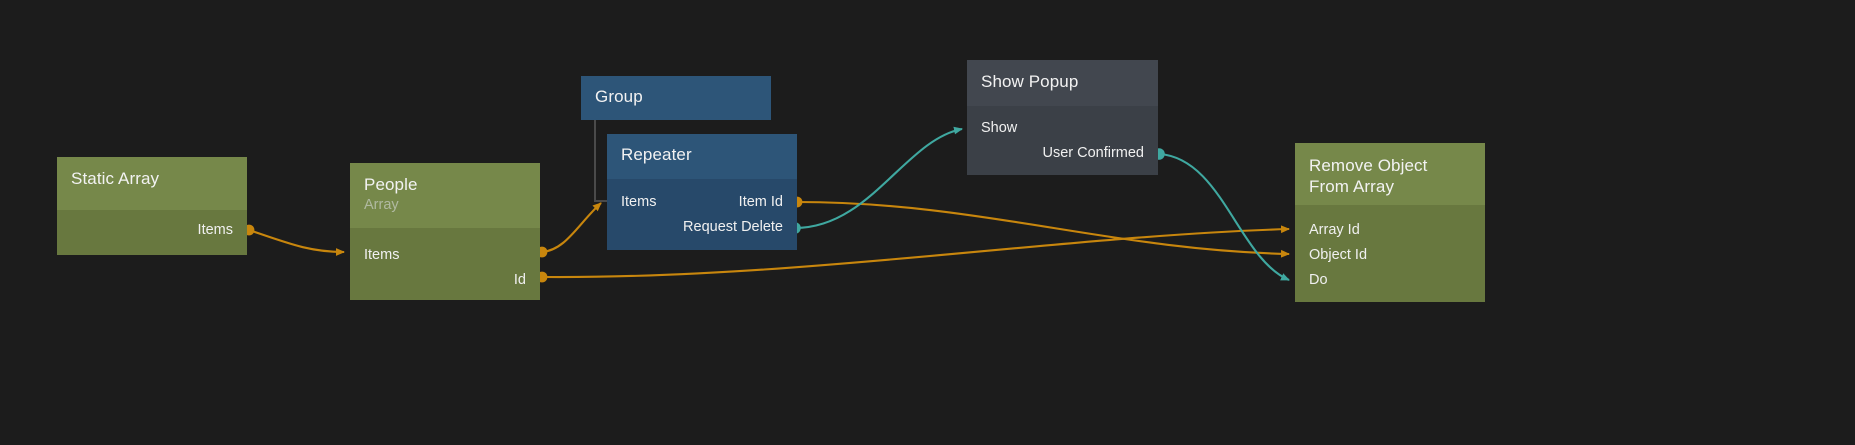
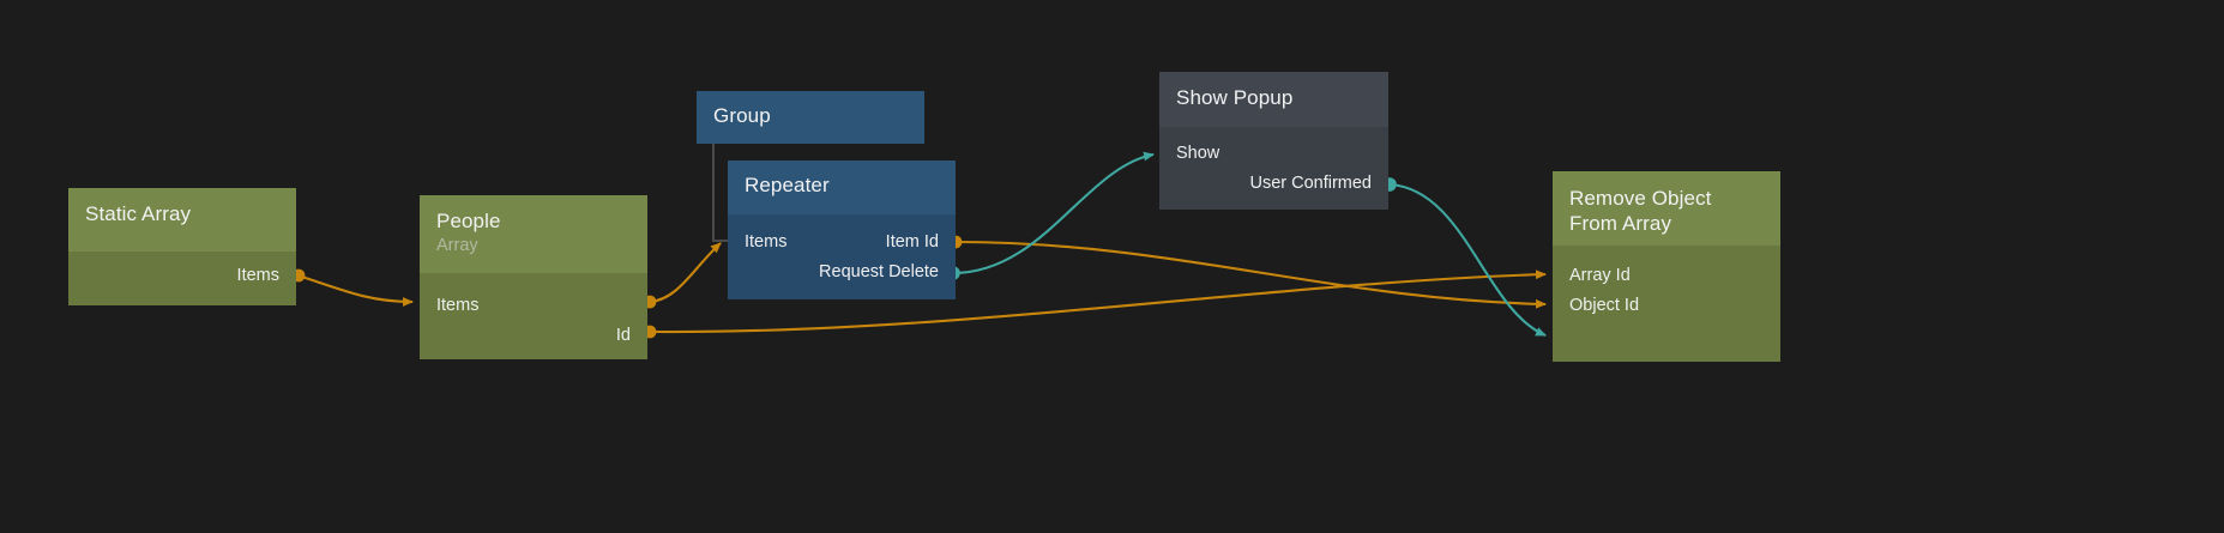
  Static Array
  Items
  People
  Array
  Items
  Id
  Group
  Repeater
  Items
  Item Id
  Request Delete
  Show Popup
  Show
  User Confirmed
  Remove Object From Array
  Array Id
  Object Id
- Do
